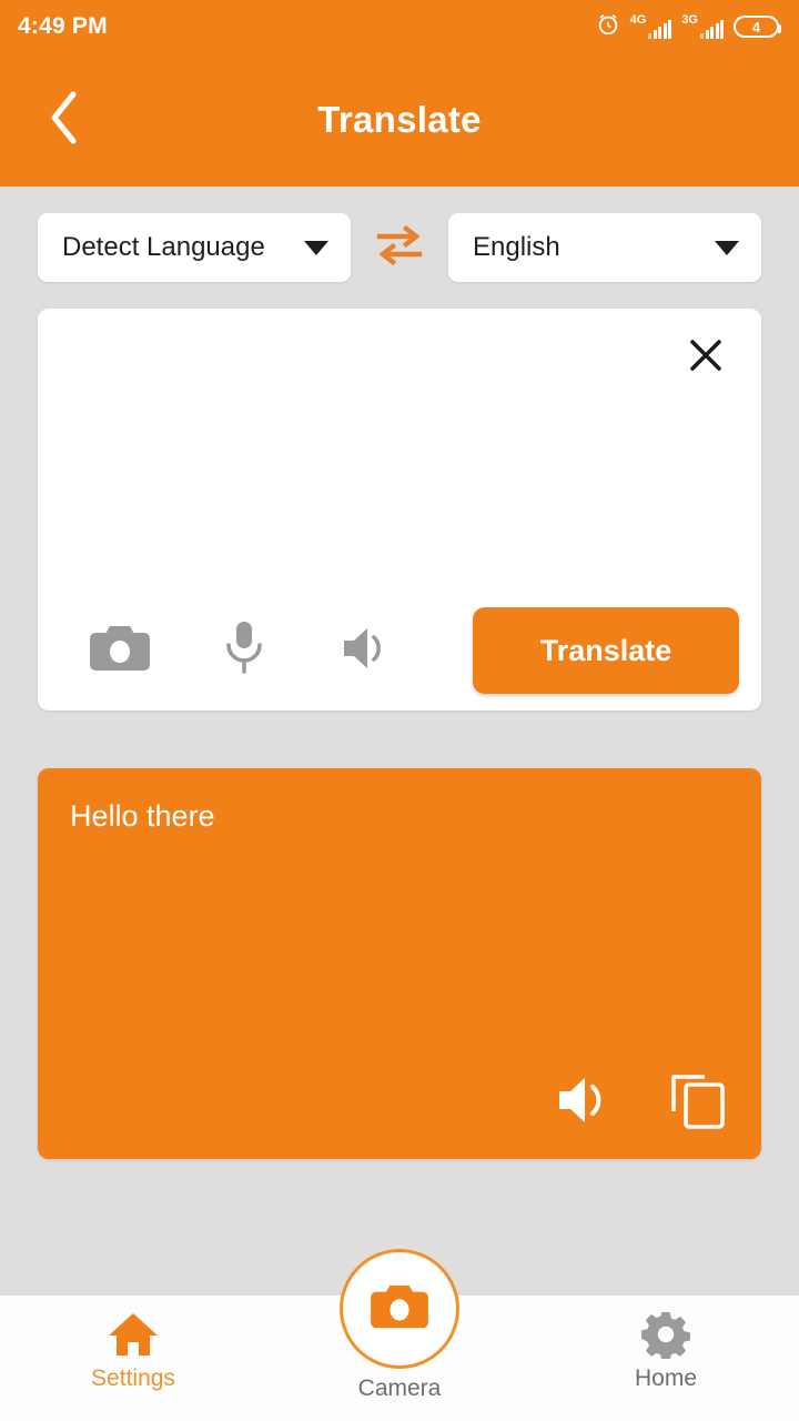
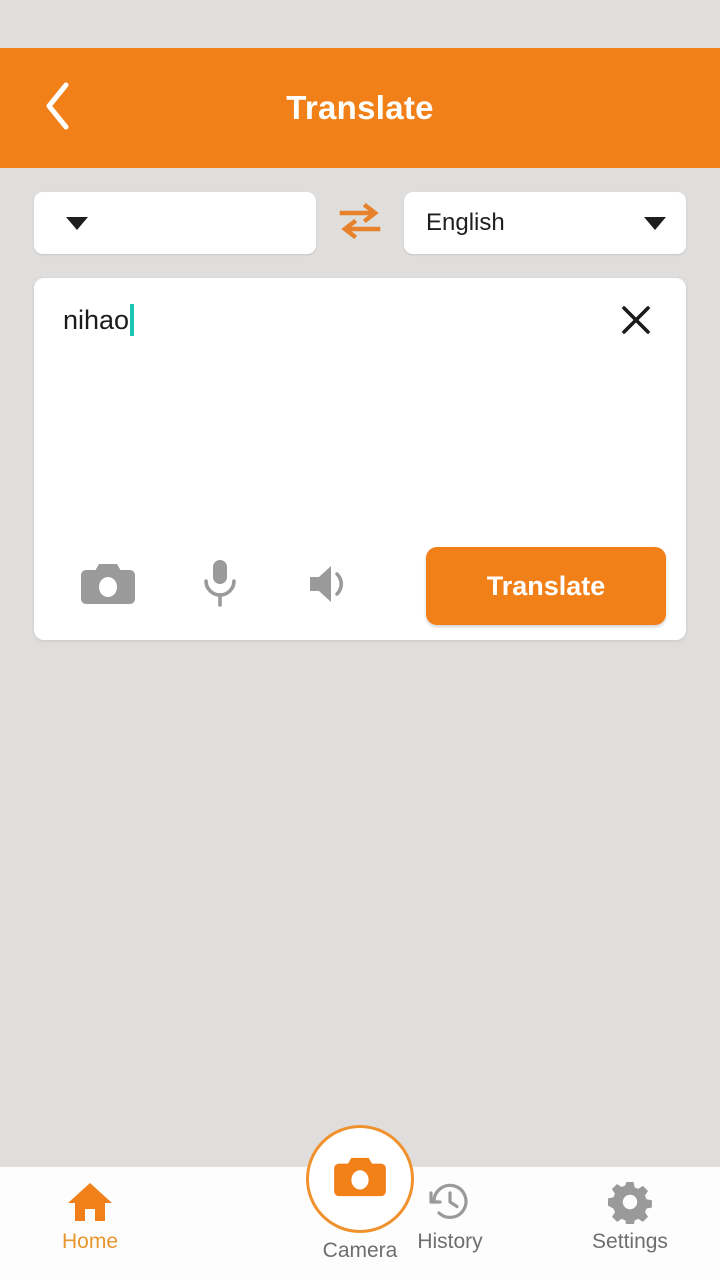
- 4:49 PM
- 4G
- 3G
- 4
  Translate
- Detect Language
  English
+ nihao
  Translate
- Hello there
- Settings
+ Home
+ History
- Home
+ Settings
  Camera
